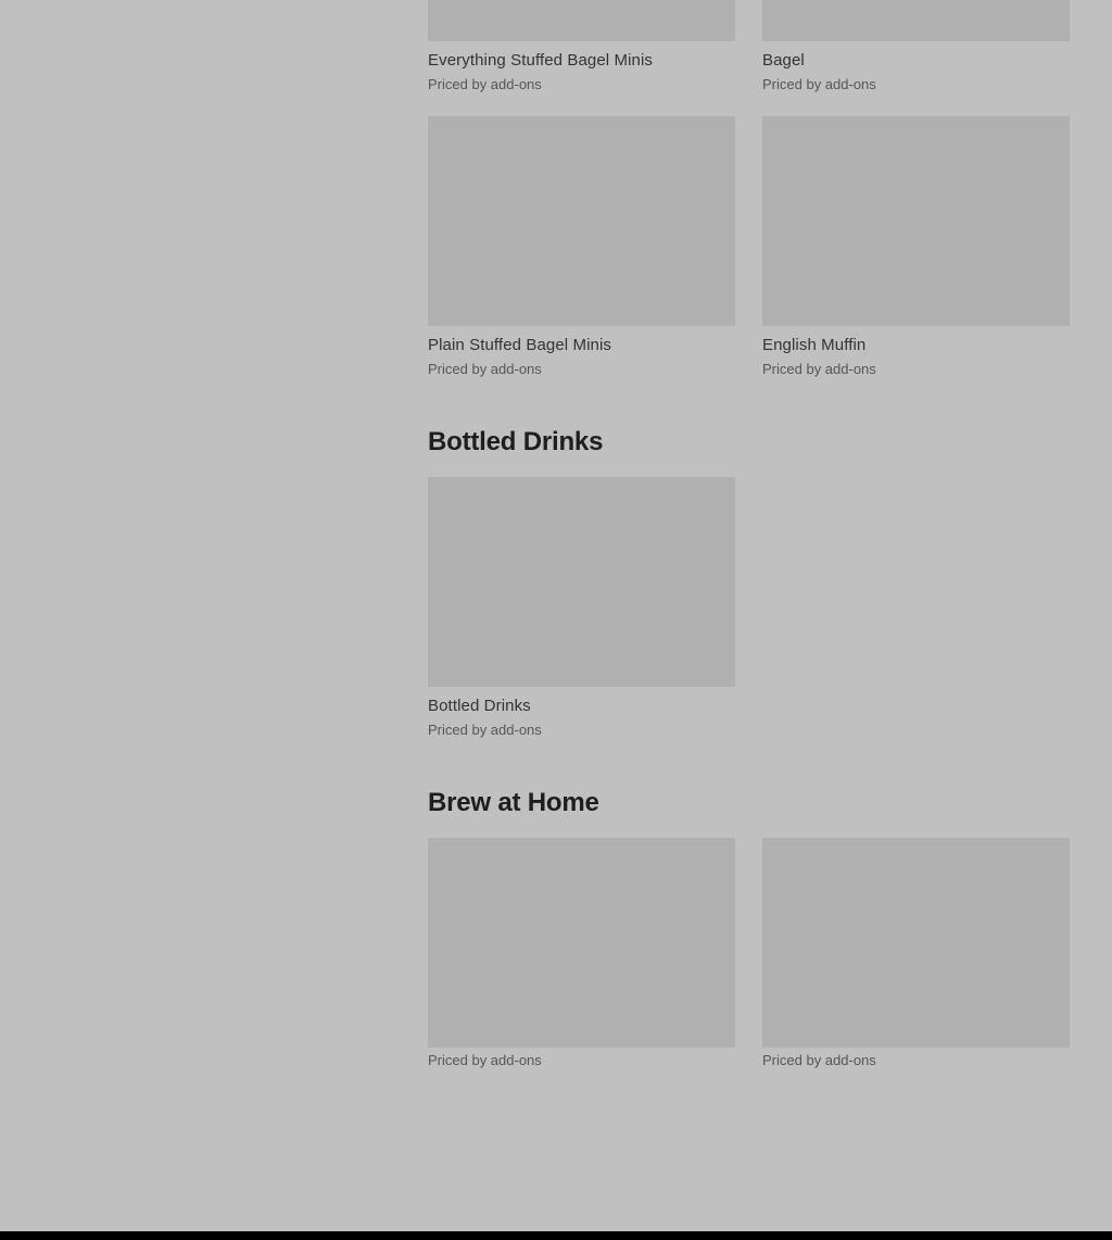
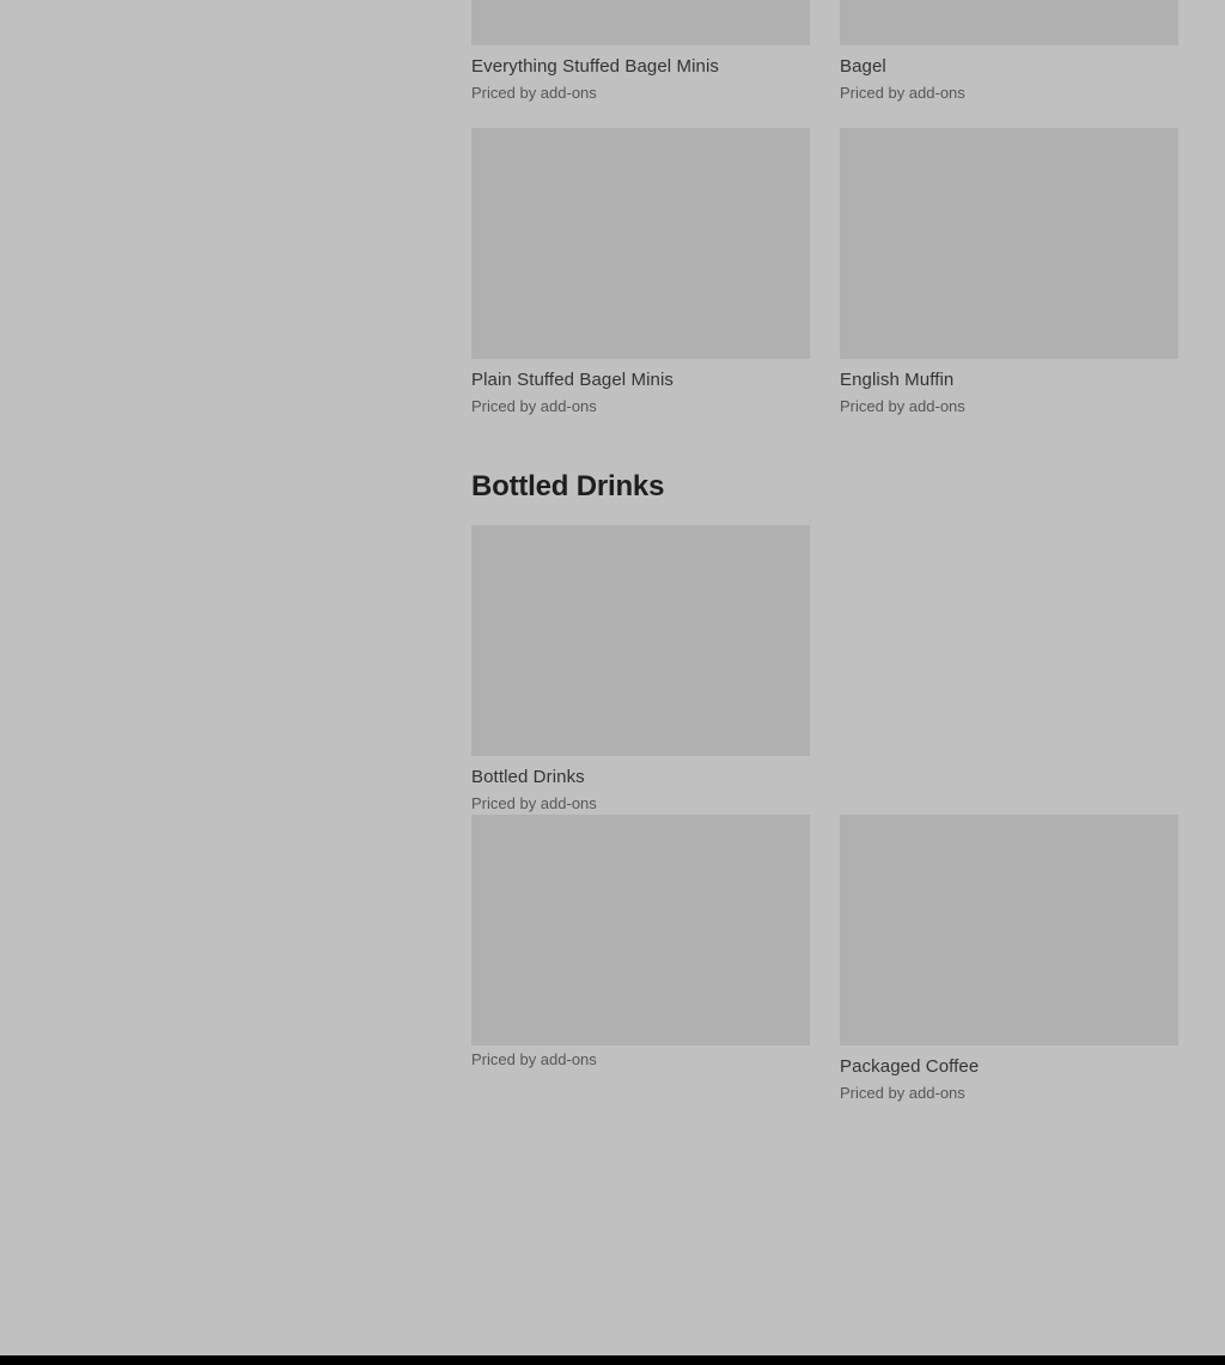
  Everything Stuffed Bagel Minis
  Priced by add-ons
  Bagel
  Priced by add-ons
  Plain Stuffed Bagel Minis
  Priced by add-ons
  English Muffin
  Priced by add-ons
  Bottled Drinks
  Bottled Drinks
  Priced by add-ons
- Brew at Home
  Priced by add-ons
+ Packaged Coffee
  Priced by add-ons
